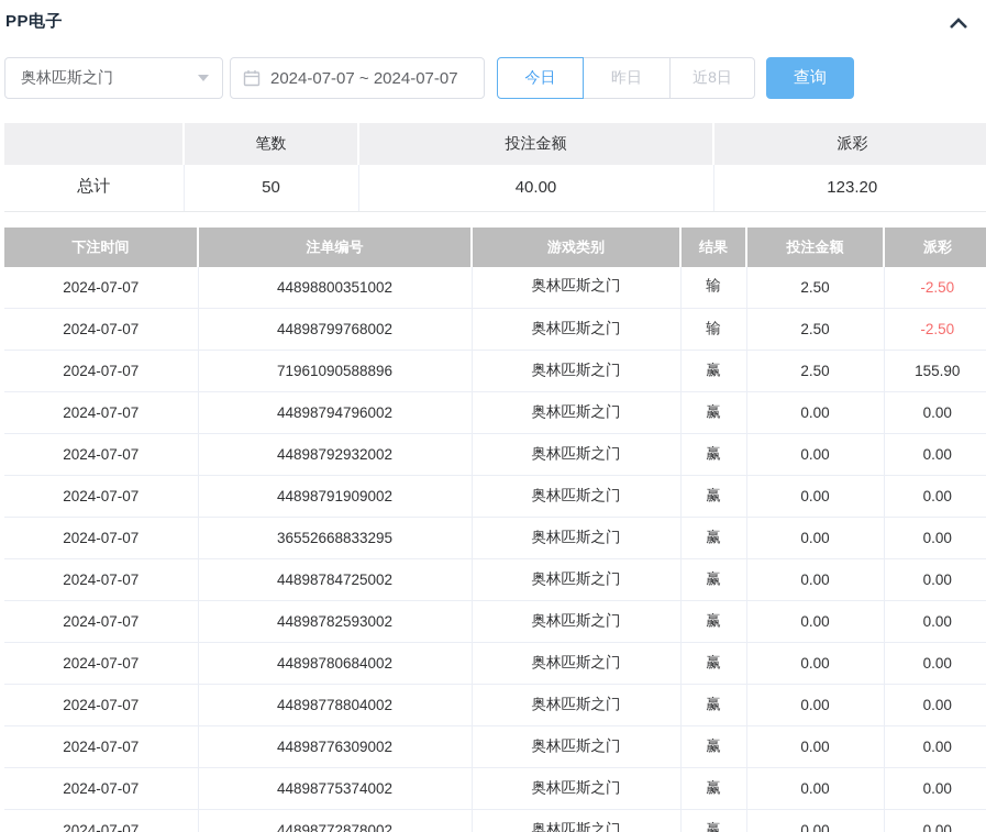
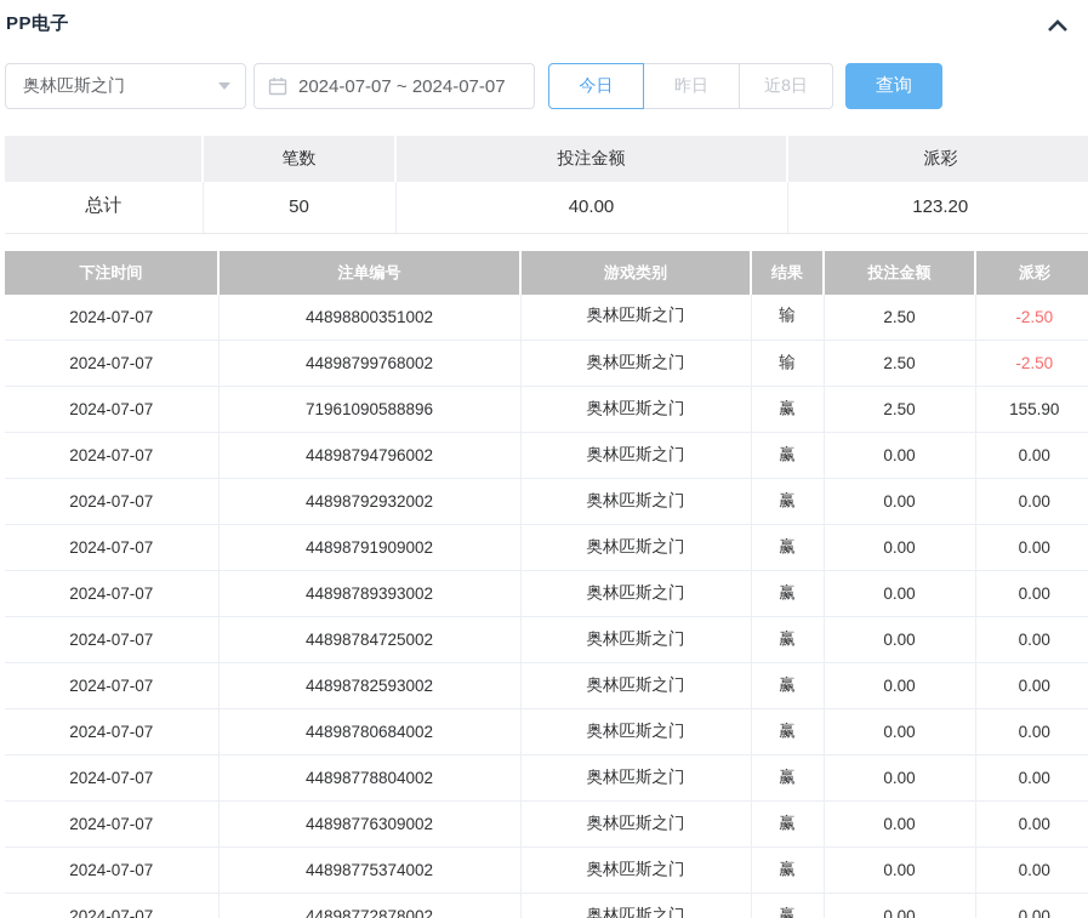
  PP电子
  奥林匹斯之门
  2024-07-07 ~ 2024-07-07
  今日
  昨日
  近8日
  查询
  	笔数	投注金额	派彩
  总计	50	40.00	123.20
  下注时间	注单编号	游戏类别	结果	投注金额	派彩
  2024-07-07	44898800351002	奥林匹斯之门	输	2.50	-2.50
  2024-07-07	44898799768002	奥林匹斯之门	输	2.50	-2.50
  2024-07-07	71961090588896	奥林匹斯之门	赢	2.50	155.90
  2024-07-07	44898794796002	奥林匹斯之门	赢	0.00	0.00
  2024-07-07	44898792932002	奥林匹斯之门	赢	0.00	0.00
  2024-07-07	44898791909002	奥林匹斯之门	赢	0.00	0.00
- 2024-07-07	36552668833295	奥林匹斯之门	赢	0.00	0.00
+ 2024-07-07	44898789393002	奥林匹斯之门	赢	0.00	0.00
  2024-07-07	44898784725002	奥林匹斯之门	赢	0.00	0.00
  2024-07-07	44898782593002	奥林匹斯之门	赢	0.00	0.00
  2024-07-07	44898780684002	奥林匹斯之门	赢	0.00	0.00
  2024-07-07	44898778804002	奥林匹斯之门	赢	0.00	0.00
  2024-07-07	44898776309002	奥林匹斯之门	赢	0.00	0.00
  2024-07-07	44898775374002	奥林匹斯之门	赢	0.00	0.00
  2024-07-07	44898772878002	奥林匹斯之门	赢	0.00	0.00
